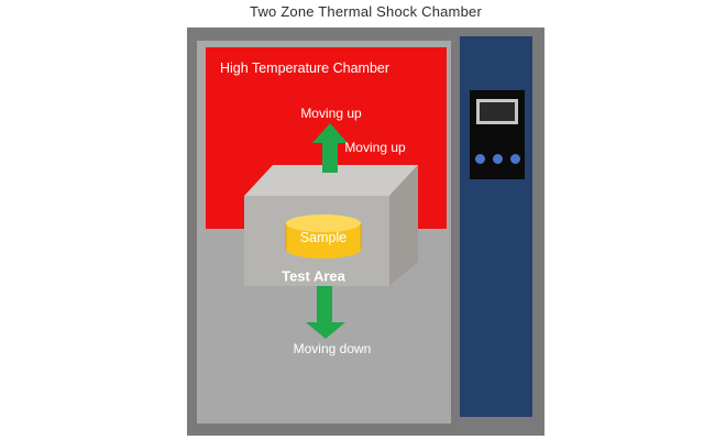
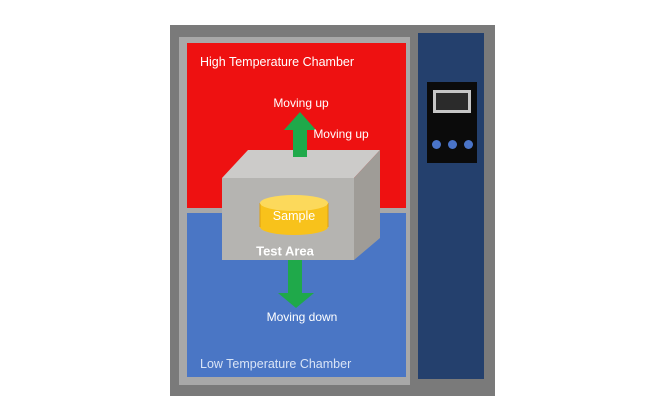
- Two Zone Thermal Shock Chamber
  High Temperature Chamber
+ Low Temperature Chamber
  Moving up
  Moving up
  Moving down
  Test Area
  Sample
